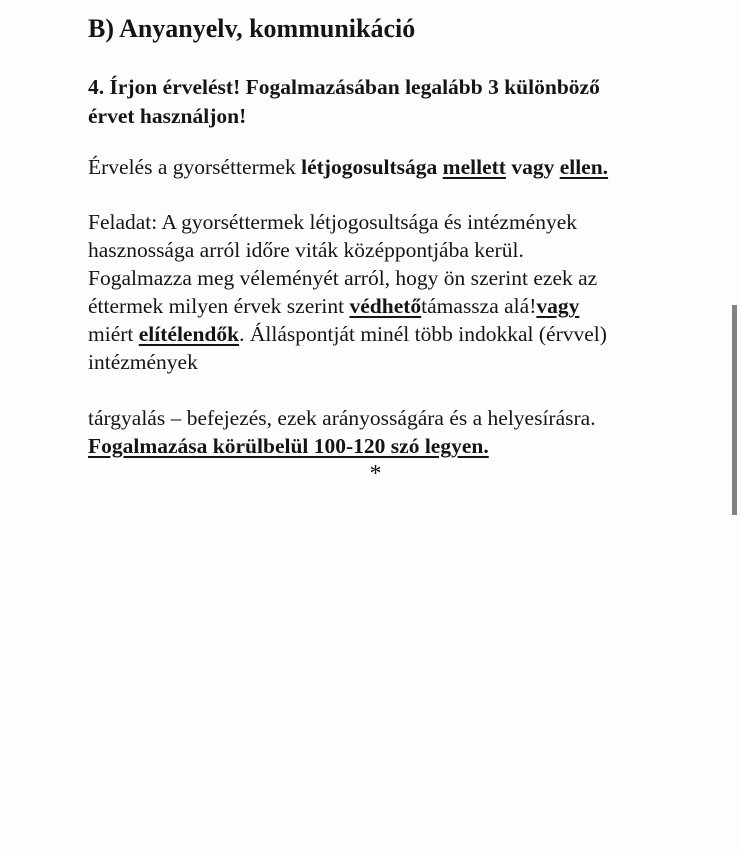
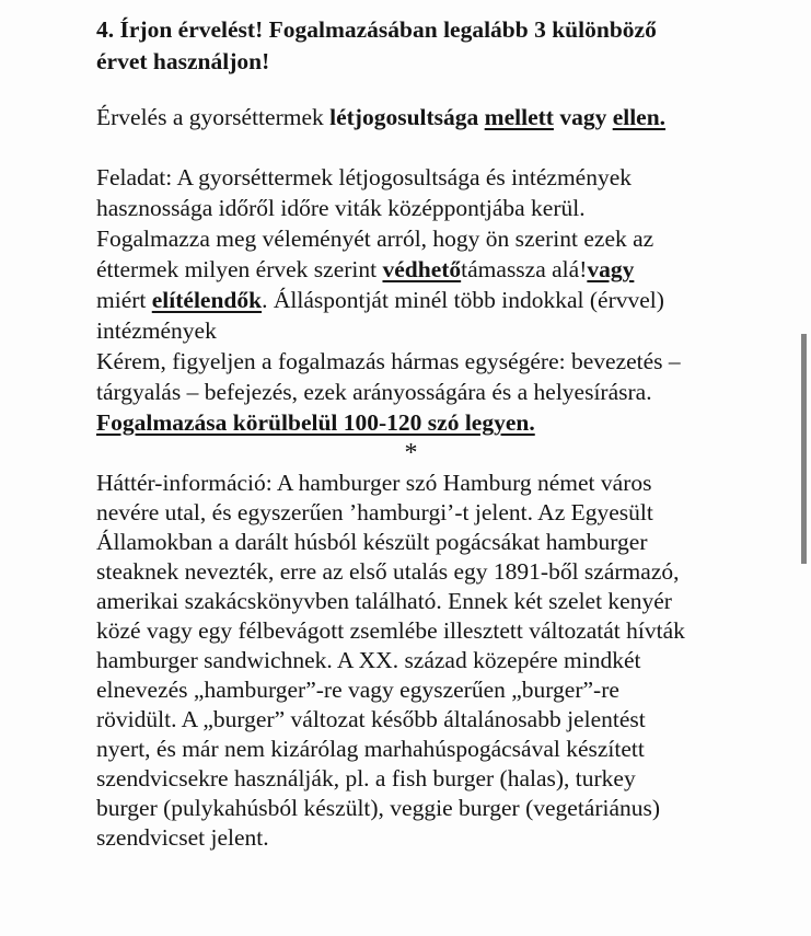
- B) Anyanyelv, kommunikáció
  4. Írjon érvelést! Fogalmazásában legalább 3 különböző
  érvet használjon!
  Érvelés a gyorséttermek létjogosultsága mellett vagy ellen.
  Feladat: A gyorséttermek létjogosultsága és intézmények
- hasznossága arról időre viták középpontjába kerül.
+ hasznossága időről időre viták középpontjába kerül.
  Fogalmazza meg véleményét arról, hogy ön szerint ezek az
  éttermek milyen érvek szerint védhetőtámassza alá!vagy
  miért elítélendők. Álláspontját minél több indokkal (érvvel)
  intézmények
+ Kérem, figyeljen a fogalmazás hármas egységére: bevezetés –
  tárgyalás – befejezés, ezek arányosságára és a helyesírásra.
  Fogalmazása körülbelül 100-120 szó legyen.
  *
+ Háttér-információ: A hamburger szó Hamburg német város
+ nevére utal, és egyszerűen ’hamburgi’-t jelent. Az Egyesült
+ Államokban a darált húsból készült pogácsákat hamburger
+ steaknek nevezték, erre az első utalás egy 1891-ből származó,
+ amerikai szakácskönyvben található. Ennek két szelet kenyér
+ közé vagy egy félbevágott zsemlébe illesztett változatát hívták
+ hamburger sandwichnek. A XX. század közepére mindkét
+ elnevezés „hamburger”-re vagy egyszerűen „burger”-re
+ rövidült. A „burger” változat később általánosabb jelentést
+ nyert, és már nem kizárólag marhahúspogácsával készített
+ szendvicsekre használják, pl. a fish burger (halas), turkey
+ burger (pulykahúsból készült), veggie burger (vegetáriánus)
+ szendvicset jelent.
